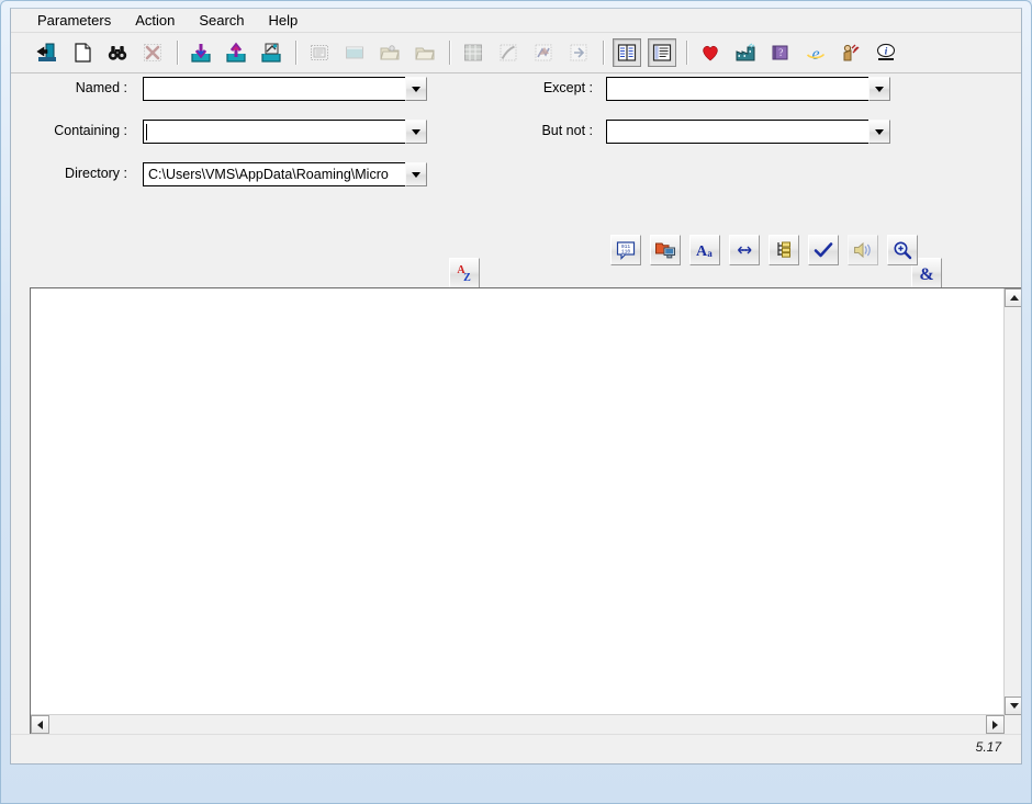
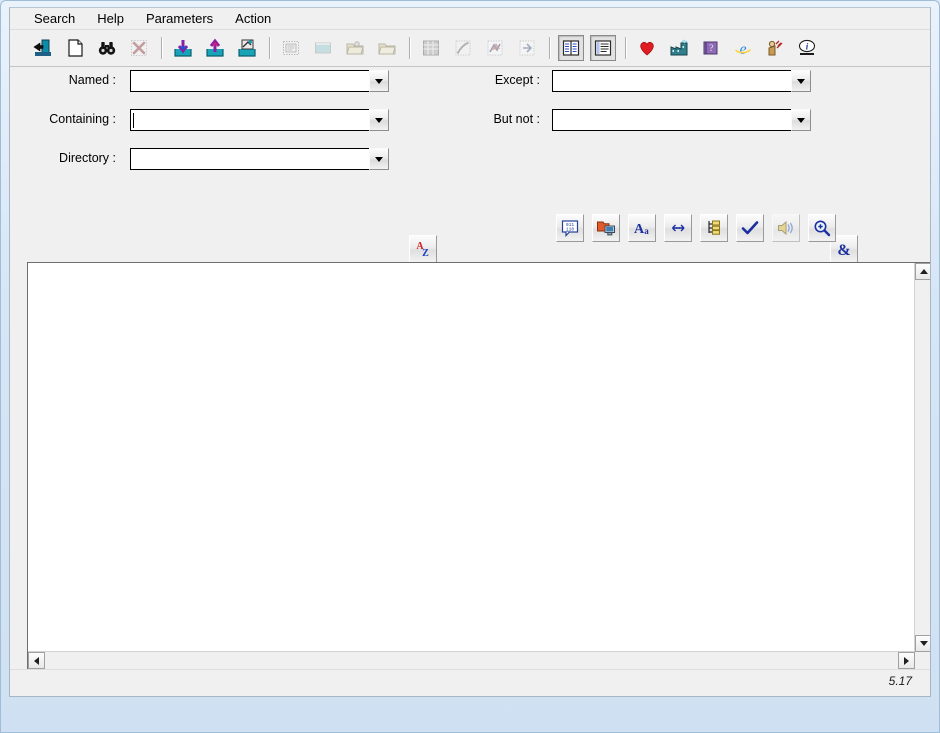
- Parameters
+ Search
- Action
+ Help
- Search
+ Parameters
- Help
+ Action
  ?
  e
  i
  Named :
  Containing :
  A
  Z
  Directory :
- C:\Users\VMS\AppData\Roaming\Micro
  Except :
  But not :
  &
  A
  a
  5.17
